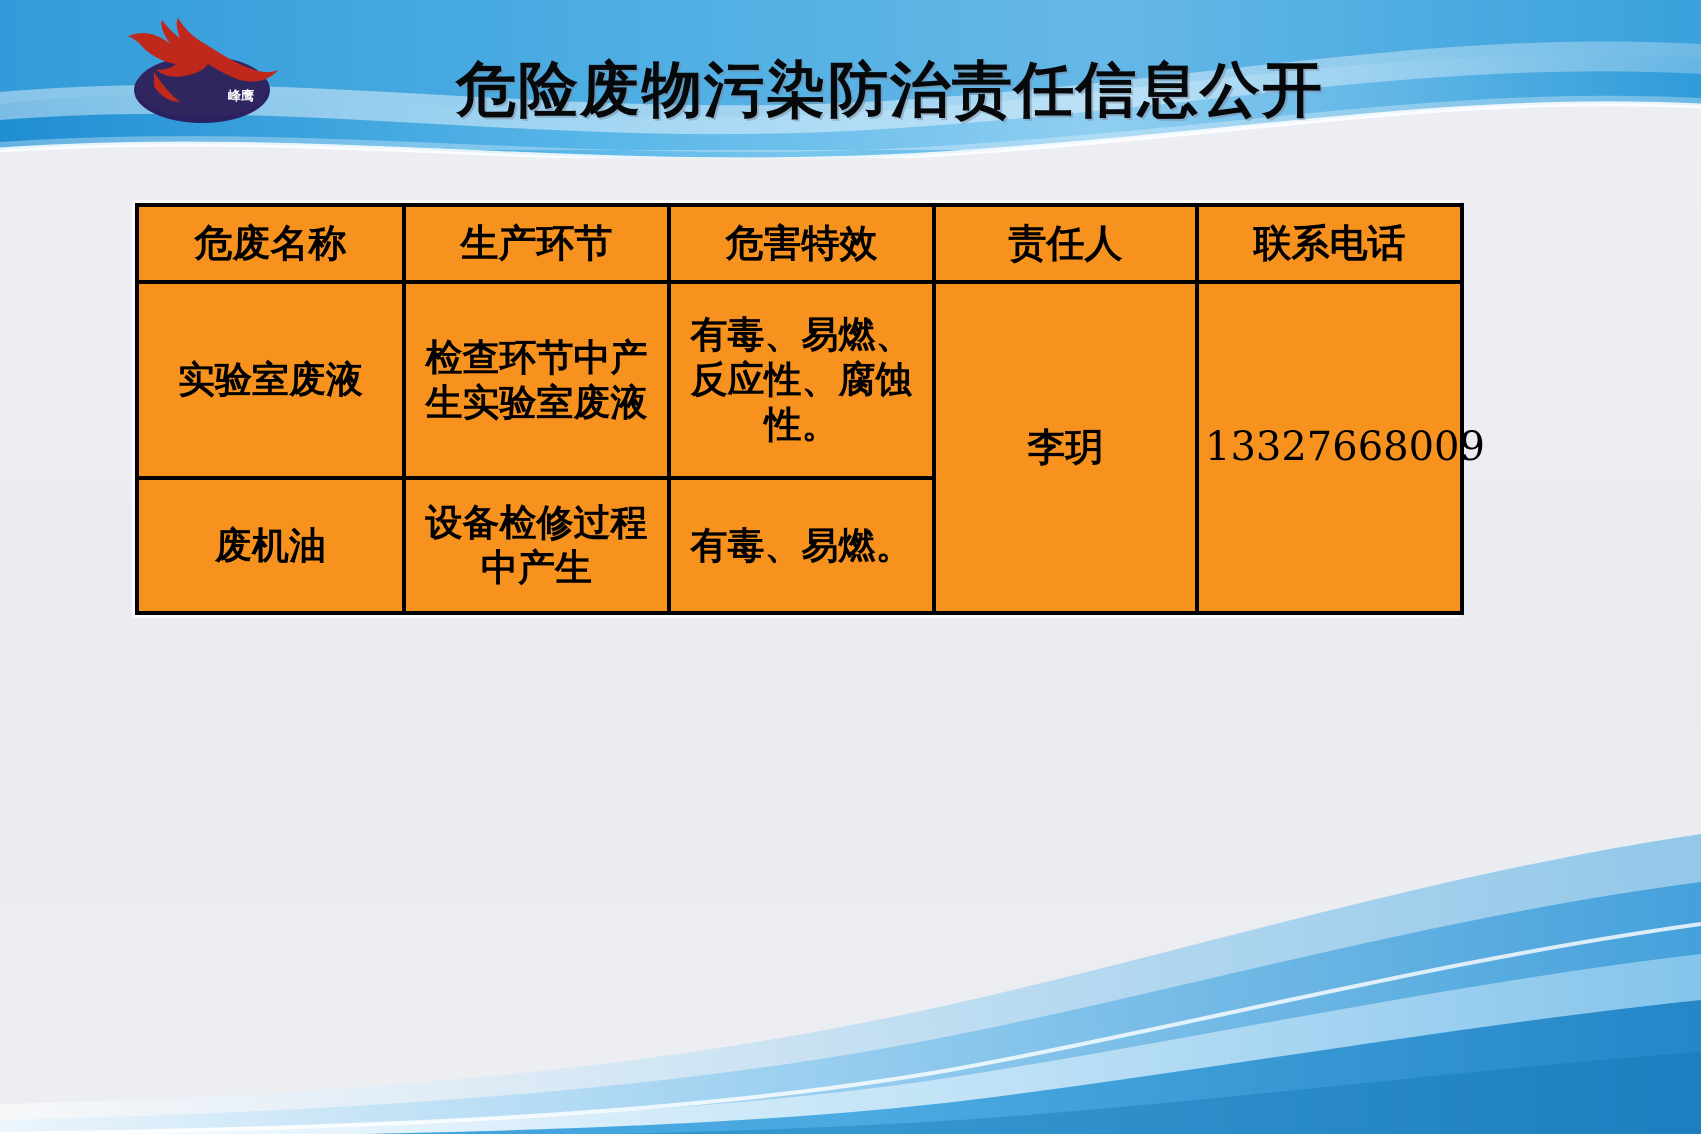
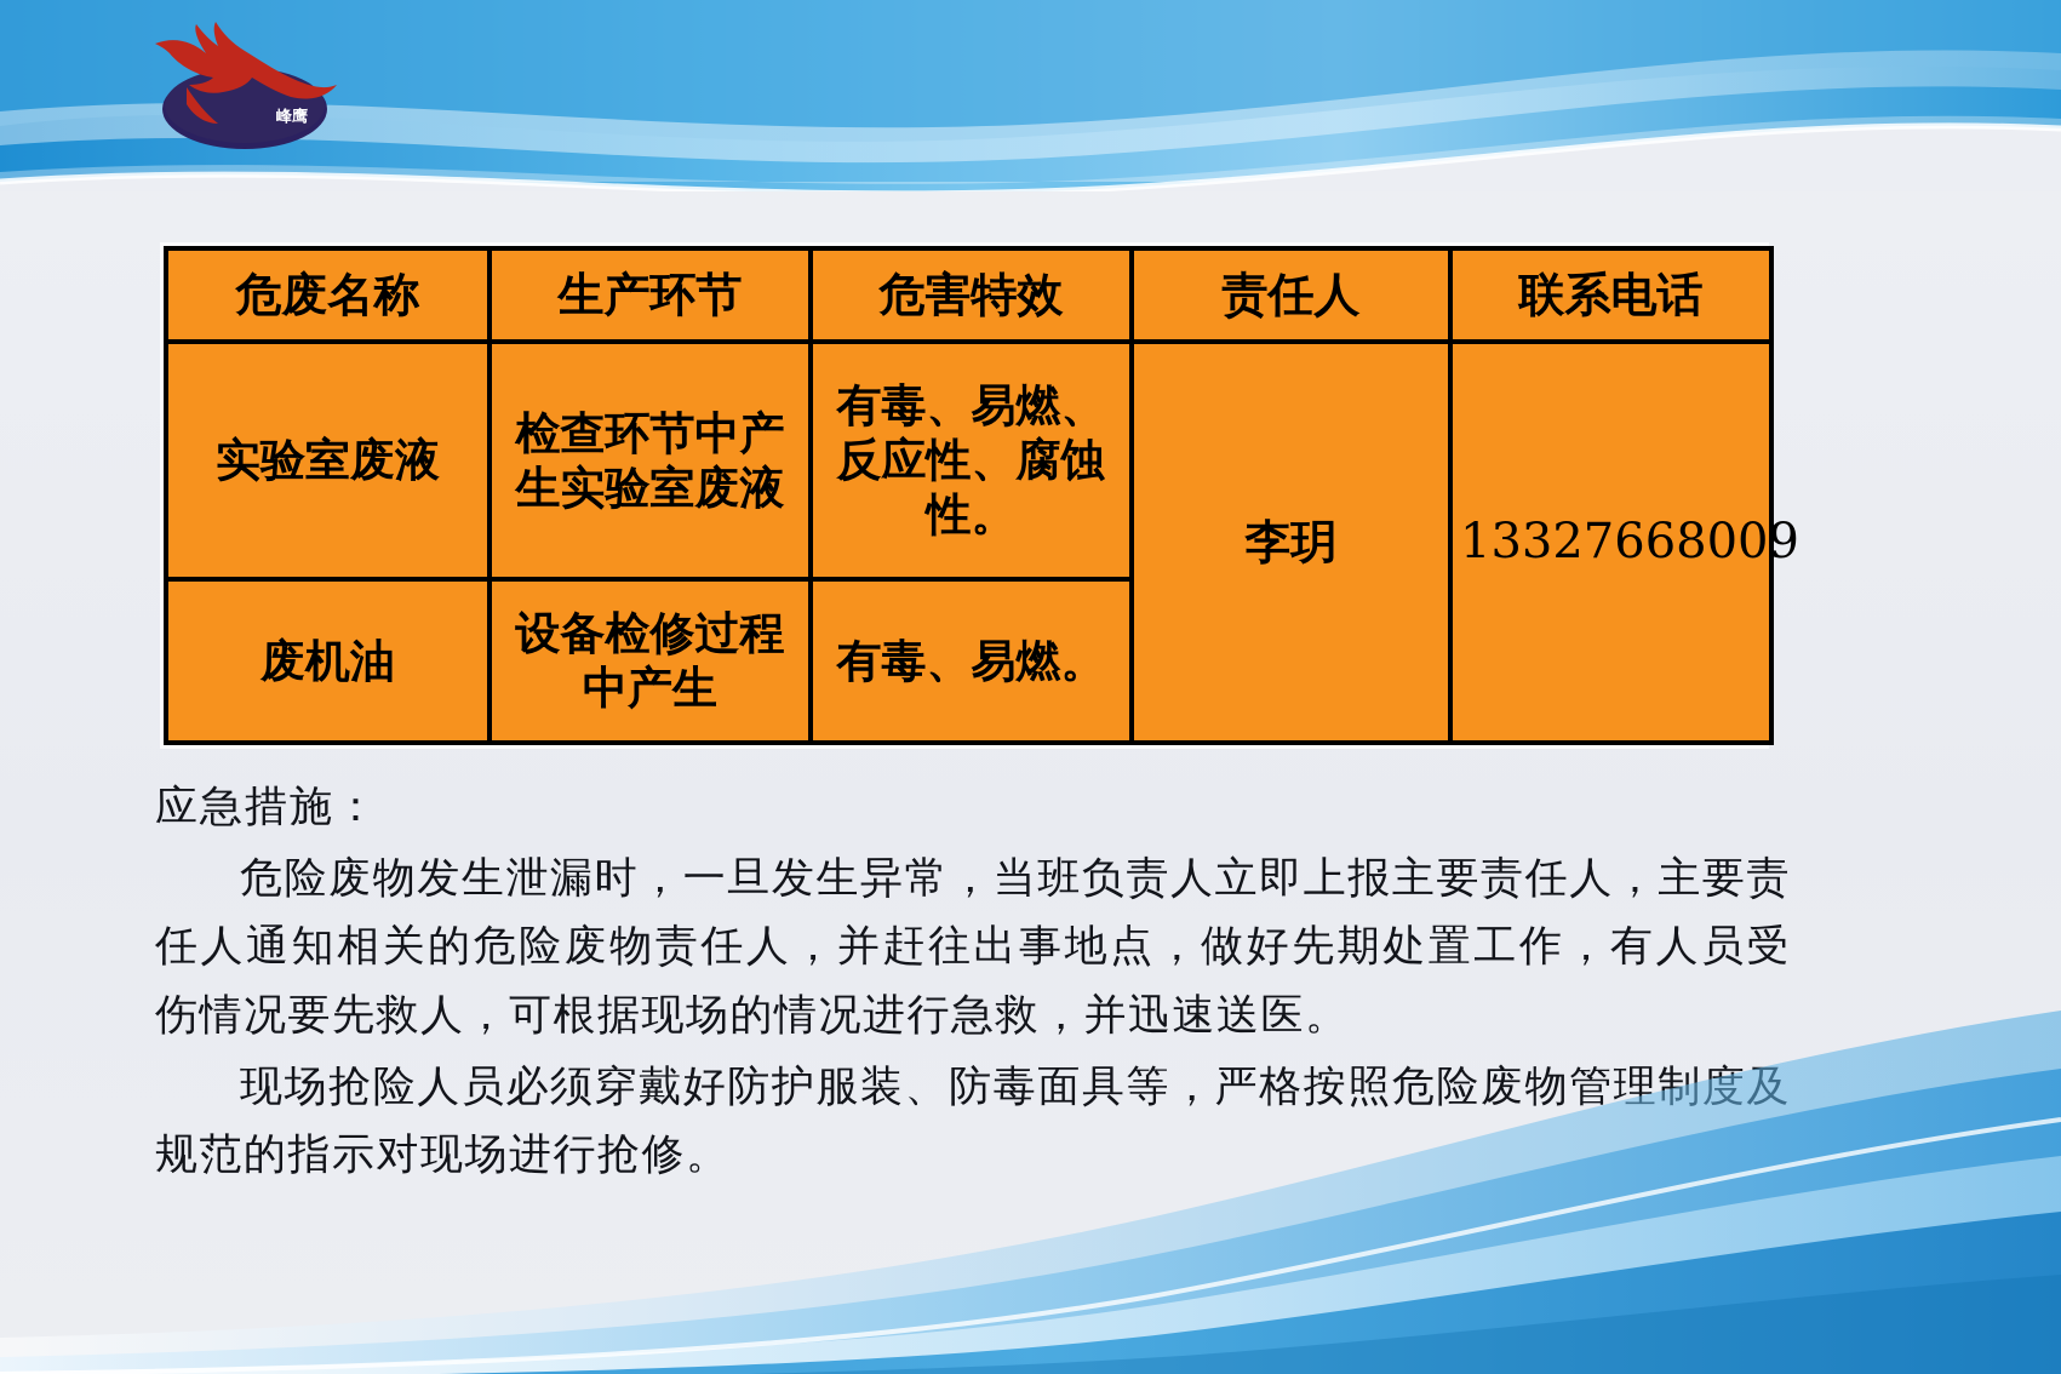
  峰鹰
- 危险废物污染防治责任信息公开
  危废名称	生产环节	危害特效	责任人	联系电话
  实验室废液	检查环节中产生实验室废液	有毒、易燃、反应性、腐蚀性。	李玥	13327668009
  废机油	设备检修过程中产生	有毒、易燃。
+ 应急措施：
+ 危险废物发生泄漏时，一旦发生异常，当班负责人立即上报主要责任人，主要责任人通知相关的危险废物责任人，并赶往出事地点，做好先期处置工作，有人员受伤情况要先救人，可根据现场的情况进行急救，并迅速送医。
+ 现场抢险人员必须穿戴好防护服装、防毒面具等，严格按照危险废物管理制度及规范的指示对现场进行抢修。
